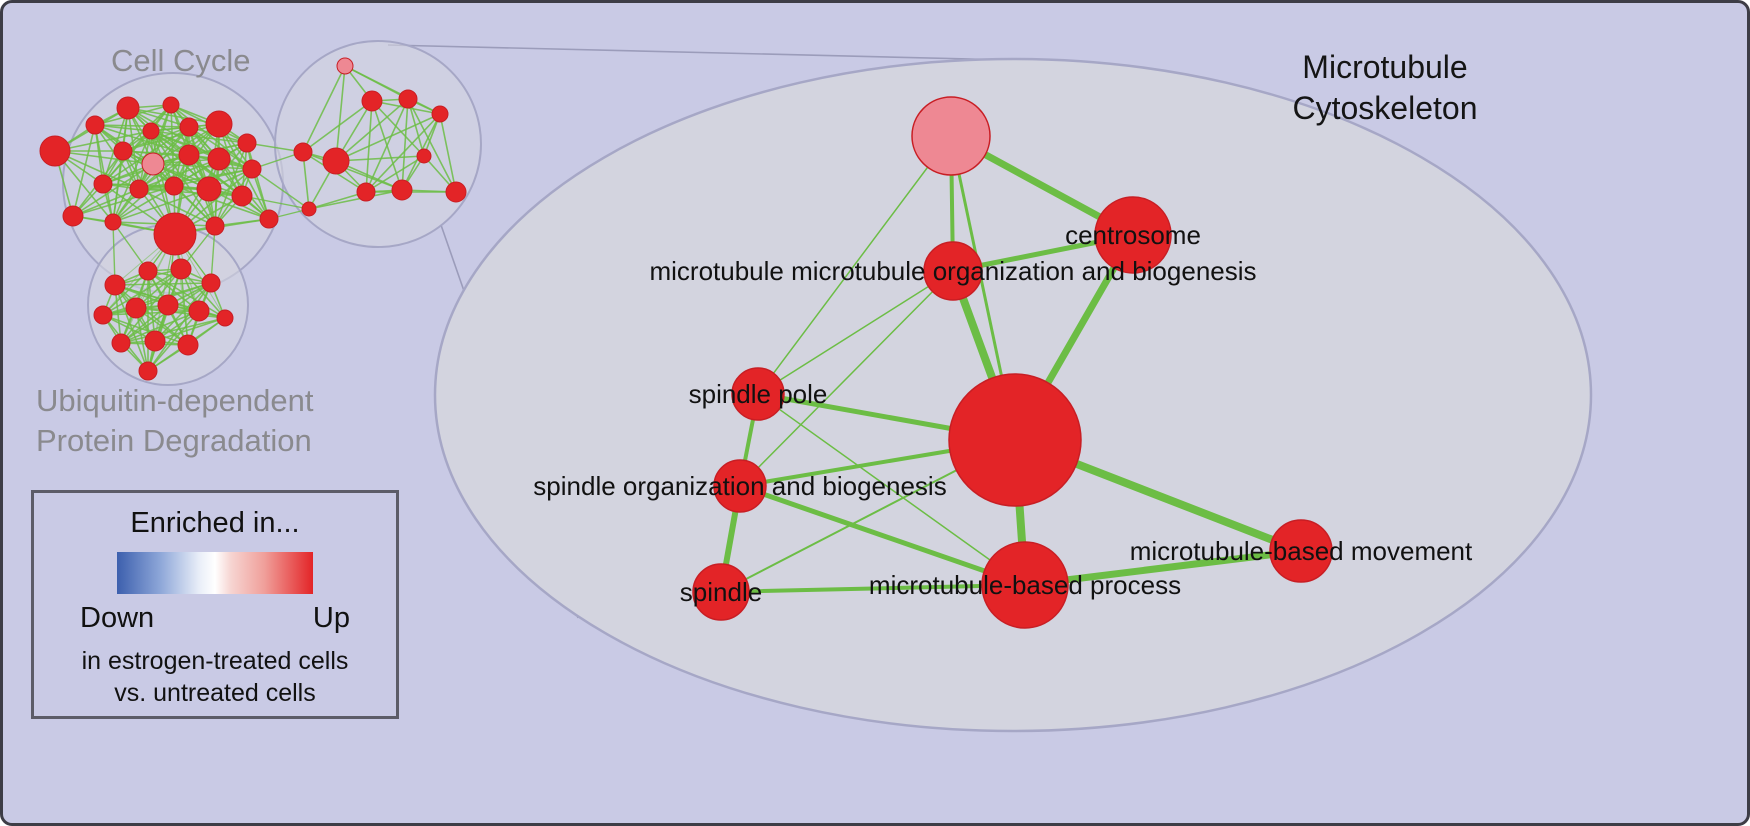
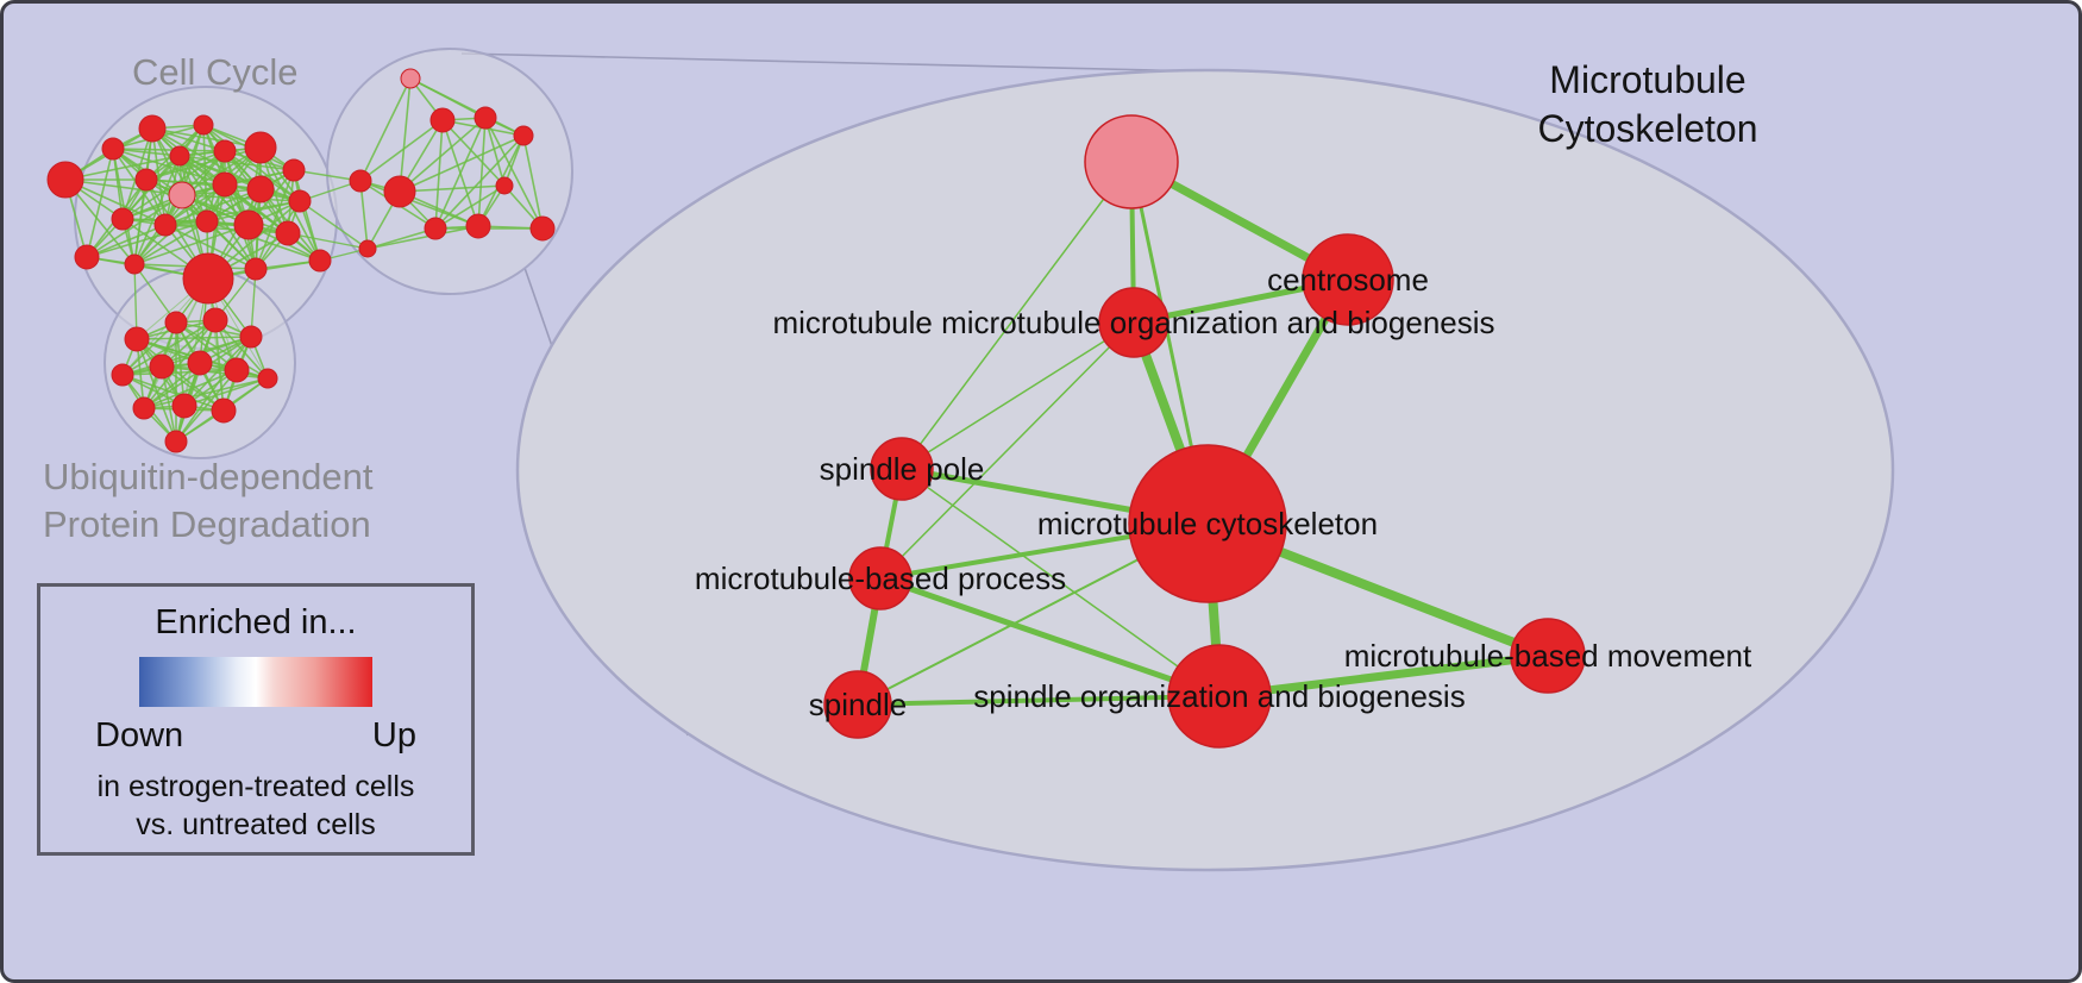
  centrosome
  microtubule microtubule organization and biogenesis
  spindle pole
+ microtubule cytoskeleton
- spindle organization and biogenesis
+ microtubule-based process
  microtubule-based movement
- microtubule-based process
+ spindle organization and biogenesis
  spindle
  Cell Cycle
  Ubiquitin-dependent
  Protein Degradation
  Microtubule
  Cytoskeleton
  Enriched in...
  Down
  Up
  in estrogen-treated cells
  vs. untreated cells
